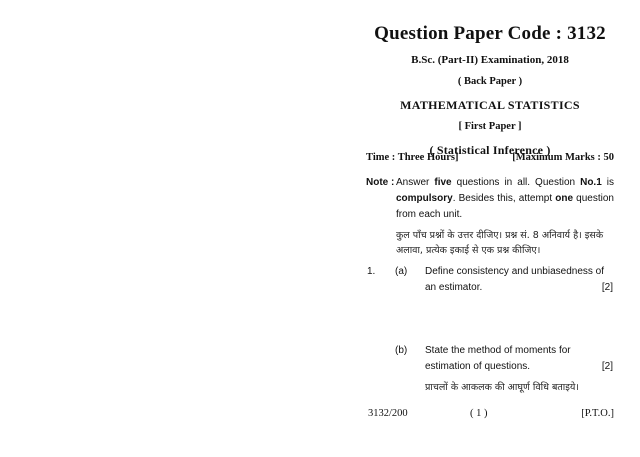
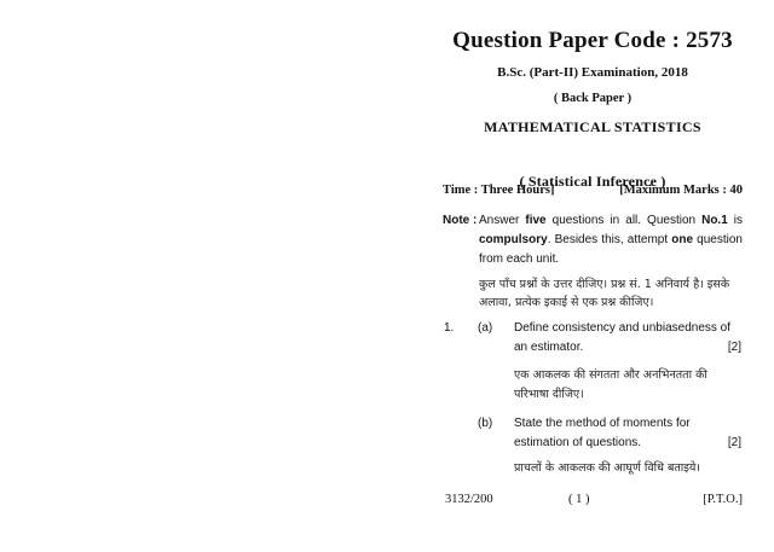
- Question Paper Code : 3132
+ Question Paper Code : 2573
  B.Sc. (Part-II) Examination, 2018
  ( Back Paper )
  MATHEMATICAL STATISTICS
- [ First Paper ]
  ( Statistical Inference )
  Time : Three Hours]
- [Maximum Marks : 50
+ [Maximum Marks : 40
  Note :
  Answer five questions in all. Question No.1 is compulsory. Besides this, attempt one question from each unit.
- कुल पाँच प्रश्नों के उत्तर दीजिए। प्रश्न सं. 8 अनिवार्य है। इसके अलावा, प्रत्येक इकाई से एक प्रश्न कीजिए।
+ कुल पाँच प्रश्नों के उत्तर दीजिए। प्रश्न सं. 1 अनिवार्य है। इसके अलावा, प्रत्येक इकाई से एक प्रश्न कीजिए।
  1.
  (a)
  Define consistency and unbiasedness of an estimator.
  [2]
+ एक आकलक की संगतता और अनभिनतता की परिभाषा दीजिए।
  (b)
  State the method of moments for estimation of questions.
  [2]
  प्राचलों के आकलक की आघूर्ण विधि बताइये।
  3132/200
  ( 1 )
  [P.T.O.]
